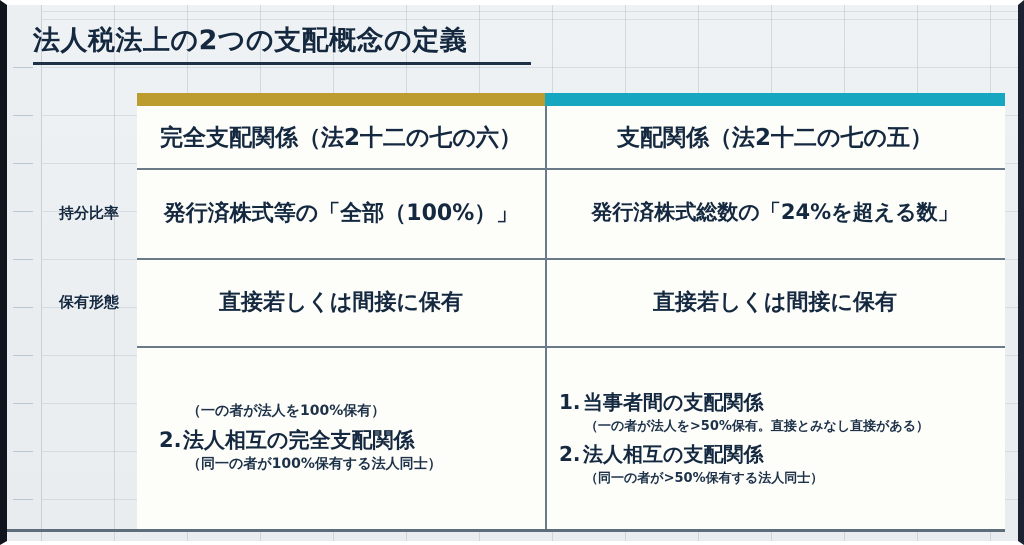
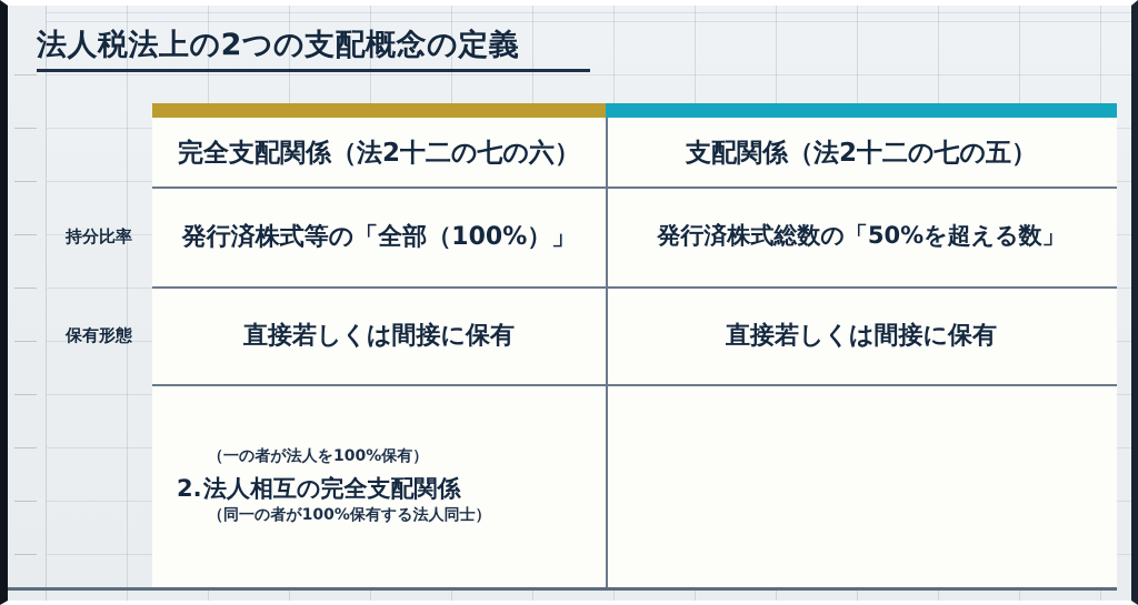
  法人税法上の2つの支配概念の定義
  持分比率
  保有形態
  完全支配関係（法2十二の七の六）
  支配関係（法2十二の七の五）
  発行済株式等の「全部（100%）」
- 発行済株式総数の「24%を超える数」
+ 発行済株式総数の「50%を超える数」
  直接若しくは間接に保有
  直接若しくは間接に保有
  （一の者が法人を100%保有）
  2.法人相互の完全支配関係
  （同一の者が100%保有する法人同士）
- 1.当事者間の支配関係
- （一の者が法人を>50%保有。直接とみなし直接がある）
- 2.法人相互の支配関係
- （同一の者が>50%保有する法人同士）
